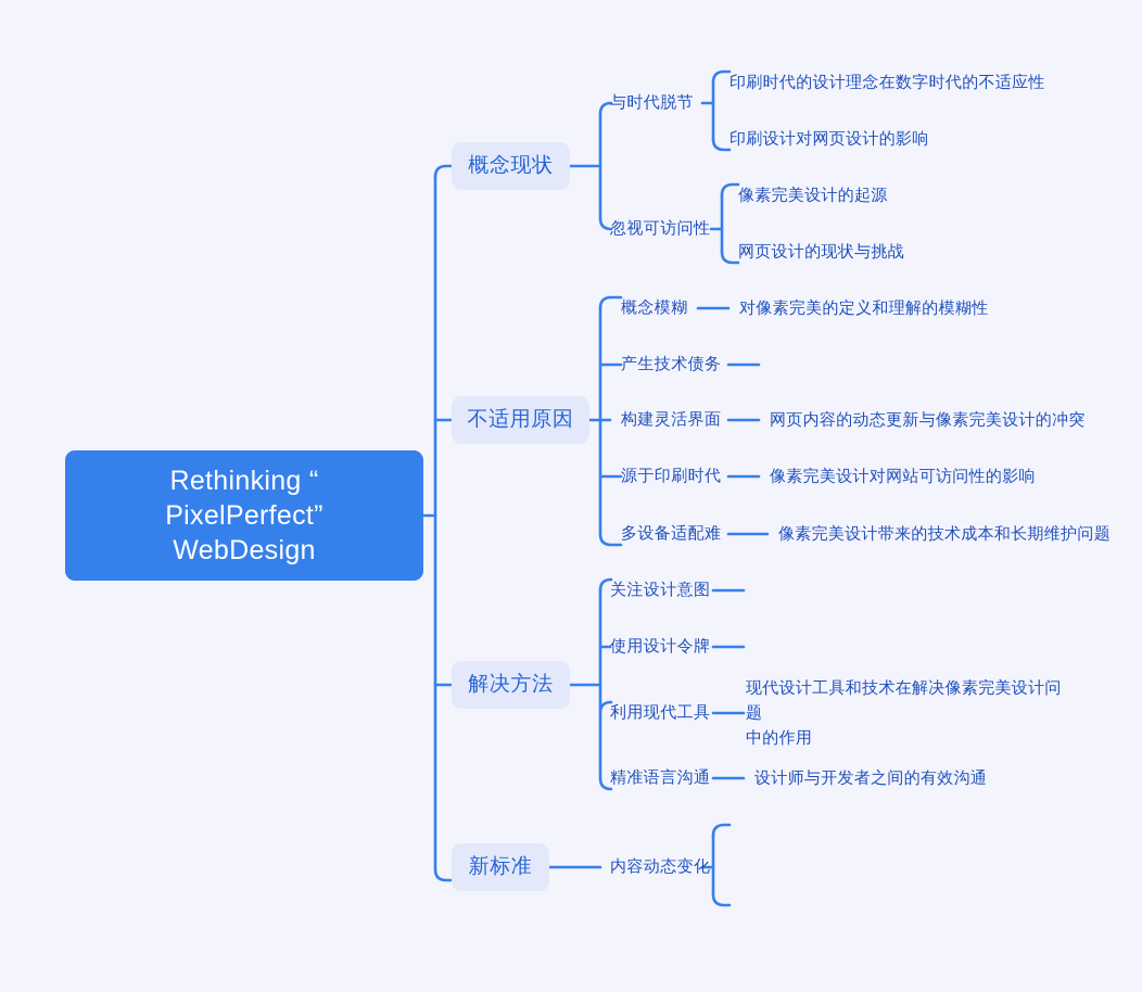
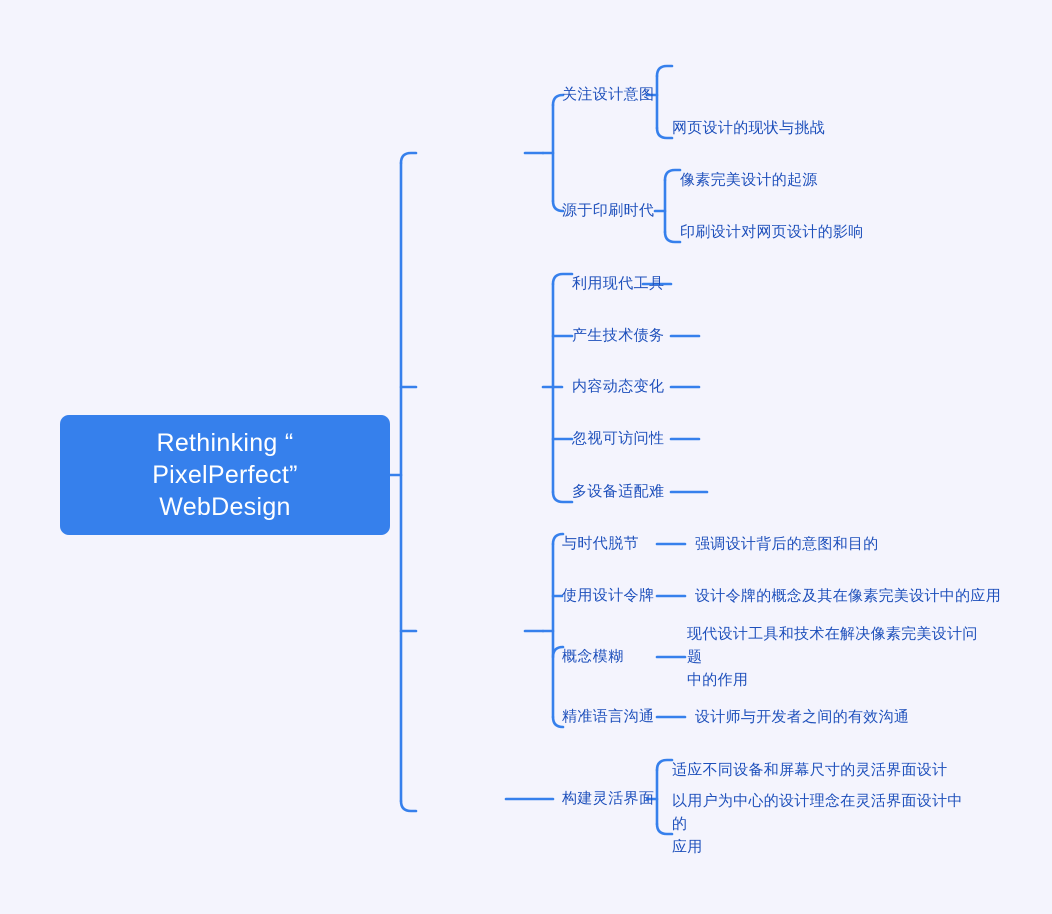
  Rethinking “
  PixelPerfect”
  WebDesign
- 概念现状
- 不适用原因
- 解决方法
- 新标准
- 与时代脱节
+ 关注设计意图
- 忽视可访问性
+ 源于印刷时代
- 印刷时代的设计理念在数字时代的不适应性
- 印刷设计对网页设计的影响
+ 网页设计的现状与挑战
  像素完美设计的起源
- 网页设计的现状与挑战
+ 印刷设计对网页设计的影响
- 概念模糊
+ 利用现代工具
  产生技术债务
- 构建灵活界面
+ 内容动态变化
- 源于印刷时代
+ 忽视可访问性
  多设备适配难
- 对像素完美的定义和理解的模糊性
- 网页内容的动态更新与像素完美设计的冲突
- 像素完美设计对网站可访问性的影响
- 像素完美设计带来的技术成本和长期维护问题
- 关注设计意图
+ 与时代脱节
  使用设计令牌
- 利用现代工具
+ 概念模糊
  精准语言沟通
+ 强调设计背后的意图和目的
+ 设计令牌的概念及其在像素完美设计中的应用
  现代设计工具和技术在解决像素完美设计问题
  中的作用
  设计师与开发者之间的有效沟通
- 内容动态变化
+ 构建灵活界面
+ 适应不同设备和屏幕尺寸的灵活界面设计
+ 以用户为中心的设计理念在灵活界面设计中的
+ 应用
